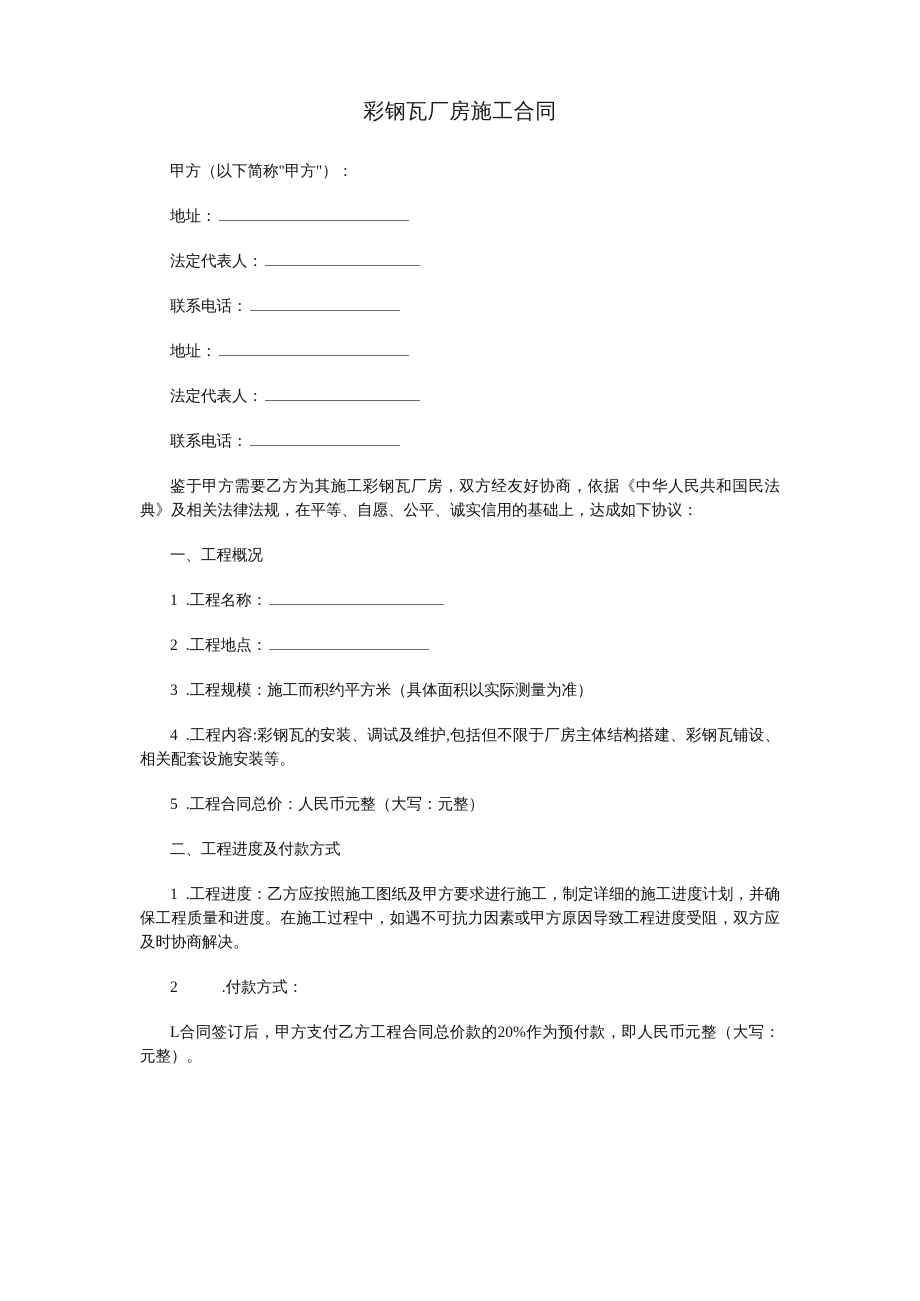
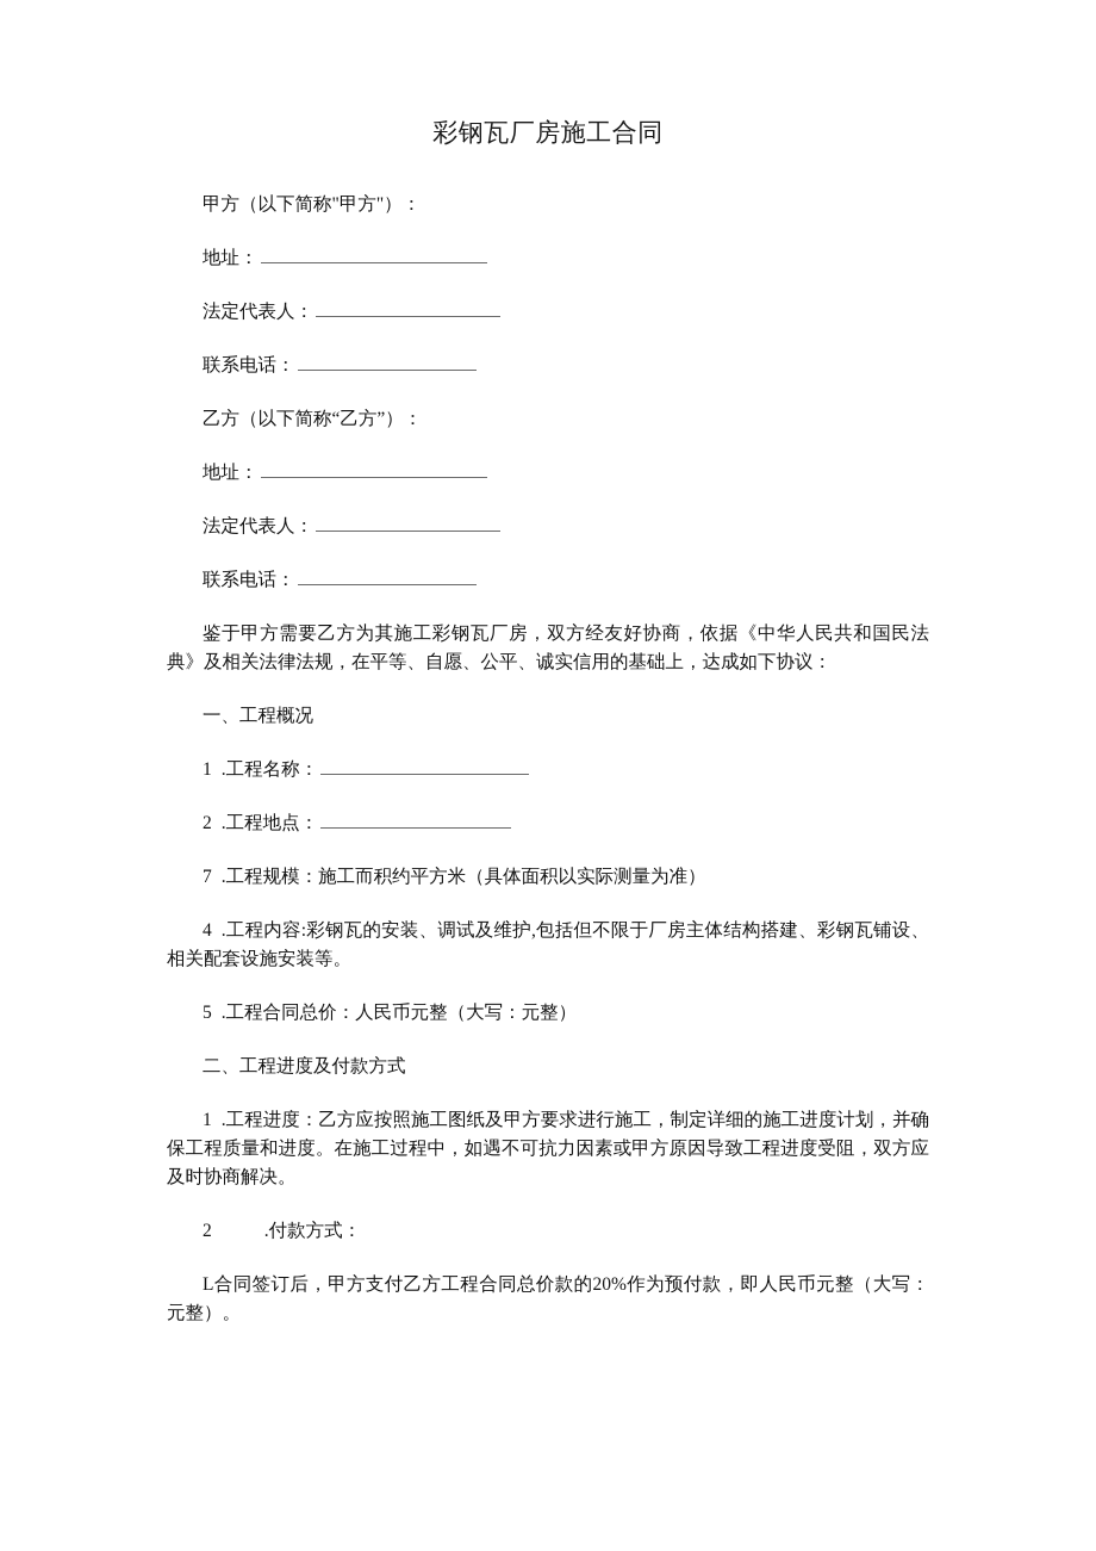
  彩钢瓦厂房施工合同
  甲方（以下简称"甲方"）：
  地址：
  法定代表人：
  联系电话：
+ 乙方（以下简称“乙方”）：
  地址：
  法定代表人：
  联系电话：
  鉴于甲方需要乙方为其施工彩钢瓦厂房，双方经友好协商，依据《中华人民共和国民法典》及相关法律法规，在平等、自愿、公平、诚实信用的基础上，达成如下协议：
  一、工程概况
  1 .工程名称：
  2 .工程地点：
- 3 .工程规模：施工而积约平方米（具体面积以实际测量为准）
+ 7 .工程规模：施工而积约平方米（具体面积以实际测量为准）
  4 .工程内容:彩钢瓦的安装、调试及维护,包括但不限于厂房主体结构搭建、彩钢瓦铺设、相关配套设施安装等。
  5 .工程合同总价：人民币元整（大写：元整）
  二、工程进度及付款方式
  1 .工程进度：乙方应按照施工图纸及甲方要求进行施工，制定详细的施工进度计划，并确保工程质量和进度。在施工过程中，如遇不可抗力因素或甲方原因导致工程进度受阻，双方应及时协商解决。
  2 .付款方式：
  L合同签订后，甲方支付乙方工程合同总价款的20%作为预付款，即人民币元整（大写：元整）。
